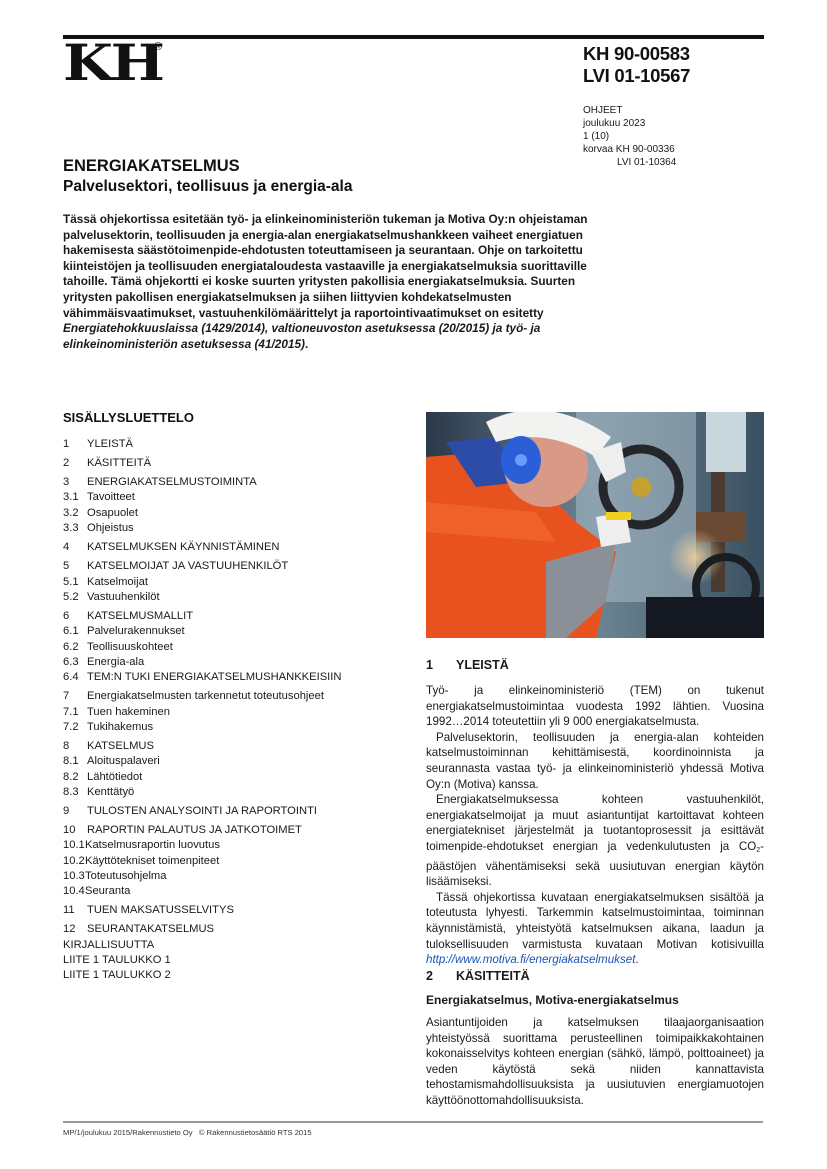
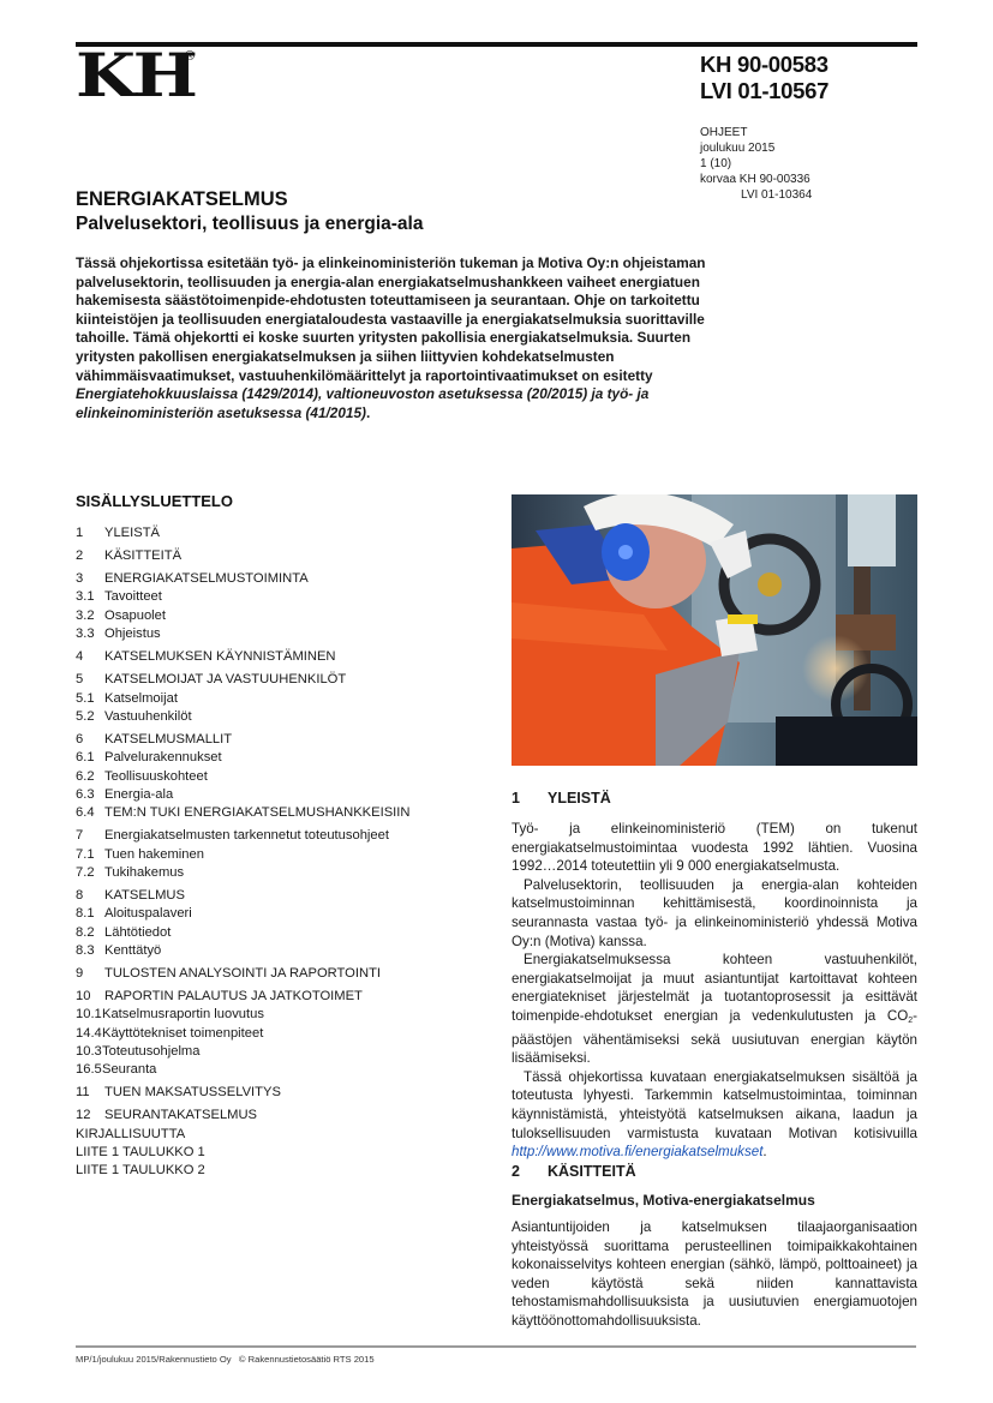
  KH
  ®
  KH 90-00583
  LVI 01-10567
  OHJEET
- joulukuu 2023
+ joulukuu 2015
  1 (10)
  korvaa KH 90-00336
  LVI 01-10364
  ENERGIAKATSELMUS
  Palvelusektori, teollisuus ja energia-ala
  Tässä ohjekortissa esitetään työ- ja elinkeinoministeriön tukeman ja Motiva Oy:n ohjeistaman palvelusektorin, teollisuuden ja energia-alan energiakatselmushankkeen vaiheet energiatuen hakemisesta säästötoimenpide-ehdotusten toteuttamiseen ja seurantaan. Ohje on tarkoitettu kiinteistöjen ja teollisuuden energiataloudesta vastaaville ja energiakatselmuksia suorittaville tahoille. Tämä ohjekortti ei koske suurten yritysten pakollisia energiakatselmuksia. Suurten yritysten pakollisen energiakatselmuksen ja siihen liittyvien kohdekatselmusten vähimmäisvaatimukset, vastuuhenkilömäärittelyt ja raportointivaatimukset on esitetty Energiatehokkuuslaissa (1429/2014), valtioneuvoston asetuksessa (20/2015) ja työ- ja elinkeinoministeriön asetuksessa (41/2015).
  SISÄLLYSLUETTELO
  1
  YLEISTÄ
  2
  KÄSITTEITÄ
  3
  ENERGIAKATSELMUSTOIMINTA
  3.1
  Tavoitteet
  3.2
  Osapuolet
  3.3
  Ohjeistus
  4
  KATSELMUKSEN KÄYNNISTÄMINEN
  5
  KATSELMOIJAT JA VASTUUHENKILÖT
  5.1
  Katselmoijat
  5.2
  Vastuuhenkilöt
  6
  KATSELMUSMALLIT
  6.1
  Palvelurakennukset
  6.2
  Teollisuuskohteet
  6.3
  Energia-ala
  6.4
  TEM:N TUKI ENERGIAKATSELMUSHANKKEISIIN
  7
  Energiakatselmusten tarkennetut toteutusohjeet
  7.1
  Tuen hakeminen
  7.2
  Tukihakemus
  8
  KATSELMUS
  8.1
  Aloituspalaveri
  8.2
  Lähtötiedot
  8.3
  Kenttätyö
  9
  TULOSTEN ANALYSOINTI JA RAPORTOINTI
  10
  RAPORTIN PALAUTUS JA JATKOTOIMET
  10.1
  Katselmusraportin luovutus
- 10.2
+ 14.4
  Käyttötekniset toimenpiteet
  10.3
  Toteutusohjelma
- 10.4
+ 16.5
  Seuranta
  11
  TUEN MAKSATUSSELVITYS
  12
  SEURANTAKATSELMUS
  KIRJALLISUUTTA
  LIITE 1 TAULUKKO 1
  LIITE 1 TAULUKKO 2
  1
  YLEISTÄ
  Työ- ja elinkeinoministeriö (TEM) on tukenut energiakatselmustoimintaa vuodesta 1992 lähtien. Vuosina 1992…2014 toteutettiin yli 9 000 energiakatselmusta.
  Palvelusektorin, teollisuuden ja energia-alan kohteiden katselmustoiminnan kehittämisestä, koordinoinnista ja seurannasta vastaa työ- ja elinkeinoministeriö yhdessä Motiva Oy:n (Motiva) kanssa.
  Energiakatselmuksessa kohteen vastuuhenkilöt, energiakatselmoijat ja muut asiantuntijat kartoittavat kohteen energiatekniset järjestelmät ja tuotantoprosessit ja esittävät toimenpide-ehdotukset energian ja vedenkulutusten ja CO - päästöjen vähentämiseksi sekä uusiutuvan energian käytön lisäämiseksi.
  Tässä ohjekortissa kuvataan energiakatselmuksen sisältöä ja toteutusta lyhyesti. Tarkemmin katselmustoimintaa, toiminnan käynnistämistä, yhteistyötä katselmuksen aikana, laadun ja tuloksellisuuden varmistusta kuvataan Motivan kotisivuilla http://www.motiva.fi/energiakatselmukset.
  2
  KÄSITTEITÄ
  Energiakatselmus, Motiva-energiakatselmus
  Asiantuntijoiden ja katselmuksen tilaajaorganisaation yhteistyössä suorittama perusteellinen toimipaikkakohtainen kokonaisselvitys kohteen energian (sähkö, lämpö, polttoaineet) ja veden käytöstä sekä niiden kannattavista tehostamismahdollisuuksista ja uusiutuvien energiamuotojen käyttöönottomahdollisuuksista.
  MP/1/joulukuu 2015/Rakennustieto Oy © Rakennustietosäätiö RTS 2015
